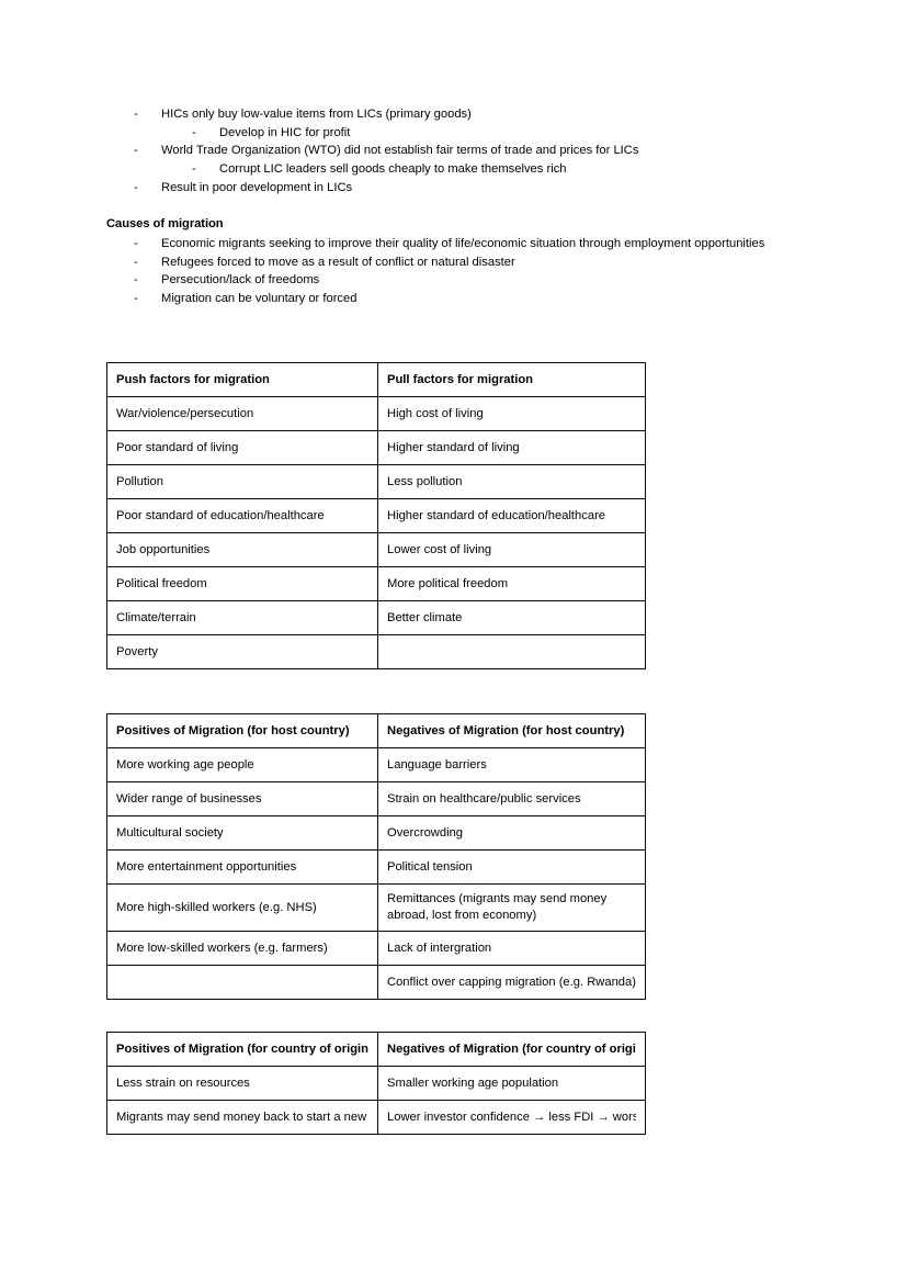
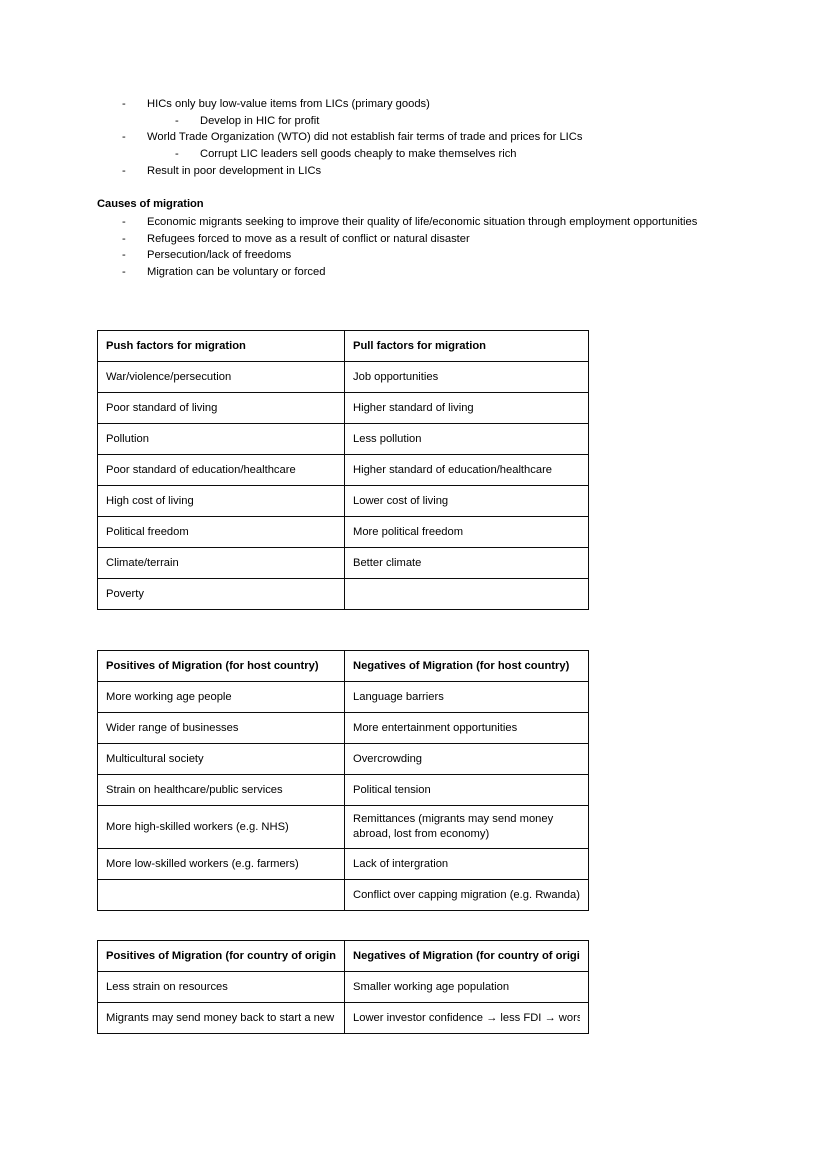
  -
  HICs only buy low-value items from LICs (primary goods)
  -
  Develop in HIC for profit
  -
  World Trade Organization (WTO) did not establish fair terms of trade and prices for LICs
  -
  Corrupt LIC leaders sell goods cheaply to make themselves rich
  -
  Result in poor development in LICs
  Causes of migration
  -
  Economic migrants seeking to improve their quality of life/economic situation through employment opportunities
  -
  Refugees forced to move as a result of conflict or natural disaster
  -
  Persecution/lack of freedoms
  -
  Migration can be voluntary or forced
  Push factors for migration	Pull factors for migration
- War/violence/persecution	High cost of living
+ War/violence/persecution	Job opportunities
  Poor standard of living	Higher standard of living
  Pollution	Less pollution
  Poor standard of education/healthcare	Higher standard of education/healthcare
- Job opportunities	Lower cost of living
+ High cost of living	Lower cost of living
  Political freedom	More political freedom
  Climate/terrain	Better climate
  Poverty
  Positives of Migration (for host country)	Negatives of Migration (for host country)
  More working age people	Language barriers
- Wider range of businesses	Strain on healthcare/public services
+ Wider range of businesses	More entertainment opportunities
  Multicultural society	Overcrowding
- More entertainment opportunities	Political tension
+ Strain on healthcare/public services	Political tension
  More high-skilled workers (e.g. NHS)	Remittances (migrants may send money abroad, lost from economy)
  More low-skilled workers (e.g. farmers)	Lack of intergration
  	Conflict over capping migration (e.g. Rwanda)
  Positives of Migration (for country of origin	Negatives of Migration (for country of origi
  Less strain on resources	Smaller working age population
  Migrants may send money back to start a new	Lower investor confidence → less FDI → wors
